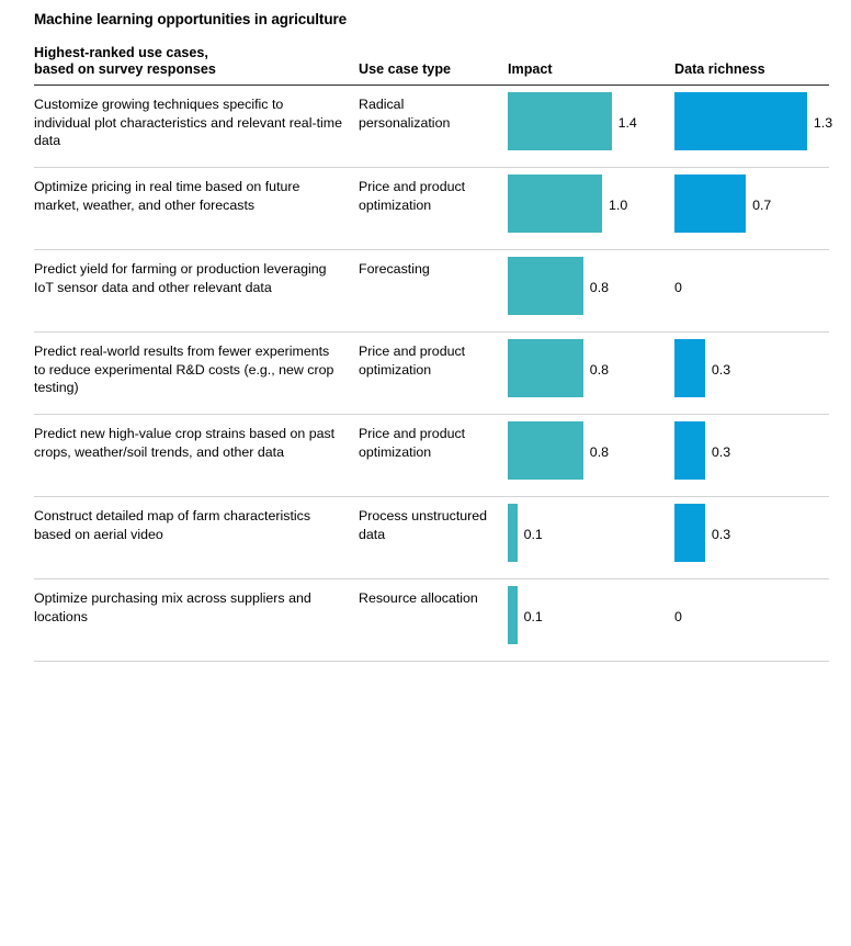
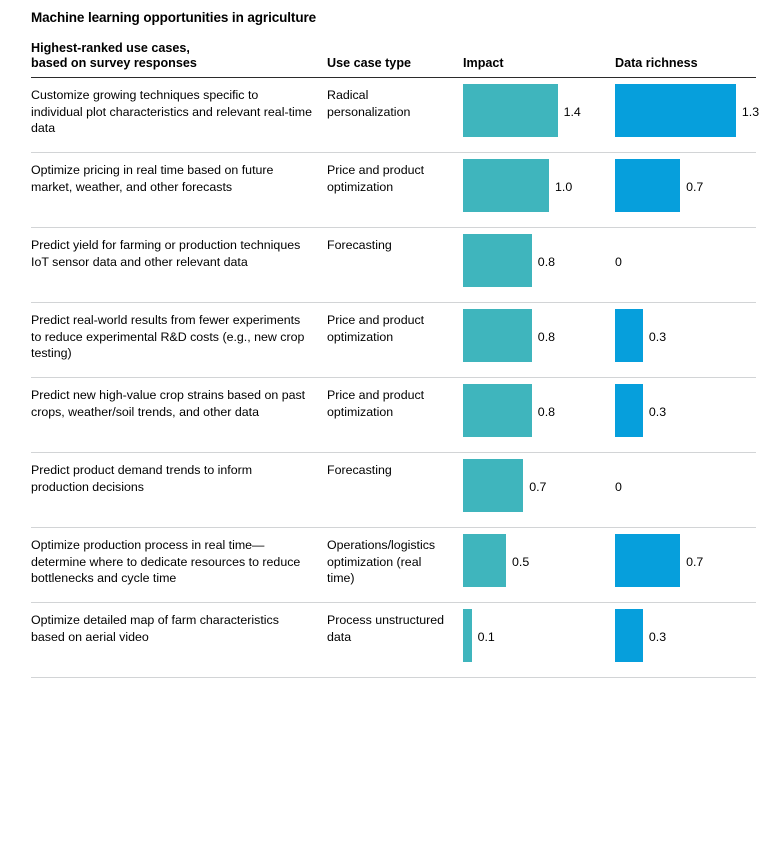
  Machine learning opportunities in agriculture
  Highest-ranked use cases, based on survey responses	Use case type	Impact	Data richness
  Customize growing techniques specific to individual plot characteristics and relevant real-time data	Radical personalization	1.4	1.3
  Optimize pricing in real time based on future market, weather, and other forecasts	Price and product optimization	1.0	0.7
- Predict yield for farming or production leveraging IoT sensor data and other relevant data	Forecasting	0.8	0
+ Predict yield for farming or production techniques IoT sensor data and other relevant data	Forecasting	0.8	0
  Predict real-world results from fewer experiments to reduce experimental R&D costs (e.g., new crop testing)	Price and product optimization	0.8	0.3
  Predict new high-value crop strains based on past crops, weather/soil trends, and other data	Price and product optimization	0.8	0.3
+ Predict product demand trends to inform production decisions	Forecasting	0.7	0
+ Optimize production process in real time—determine where to dedicate resources to reduce bottlenecks and cycle time	Operations/logistics optimization (real time)	0.5	0.7
- Construct detailed map of farm characteristics based on aerial video	Process unstructured data	0.1	0.3
+ Optimize detailed map of farm characteristics based on aerial video	Process unstructured data	0.1	0.3
- Optimize purchasing mix across suppliers and locations	Resource allocation	0.1	0
